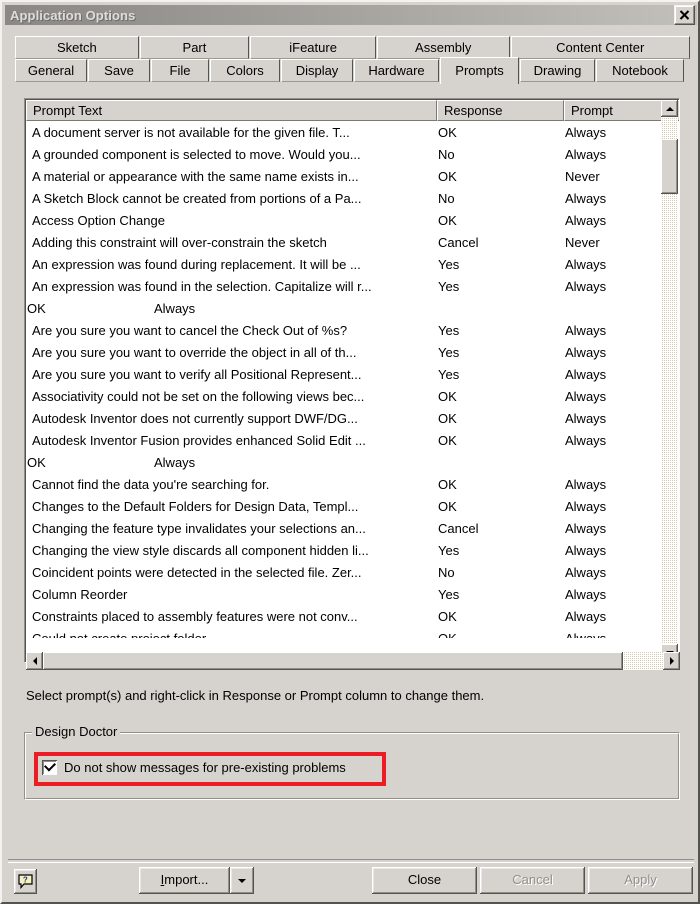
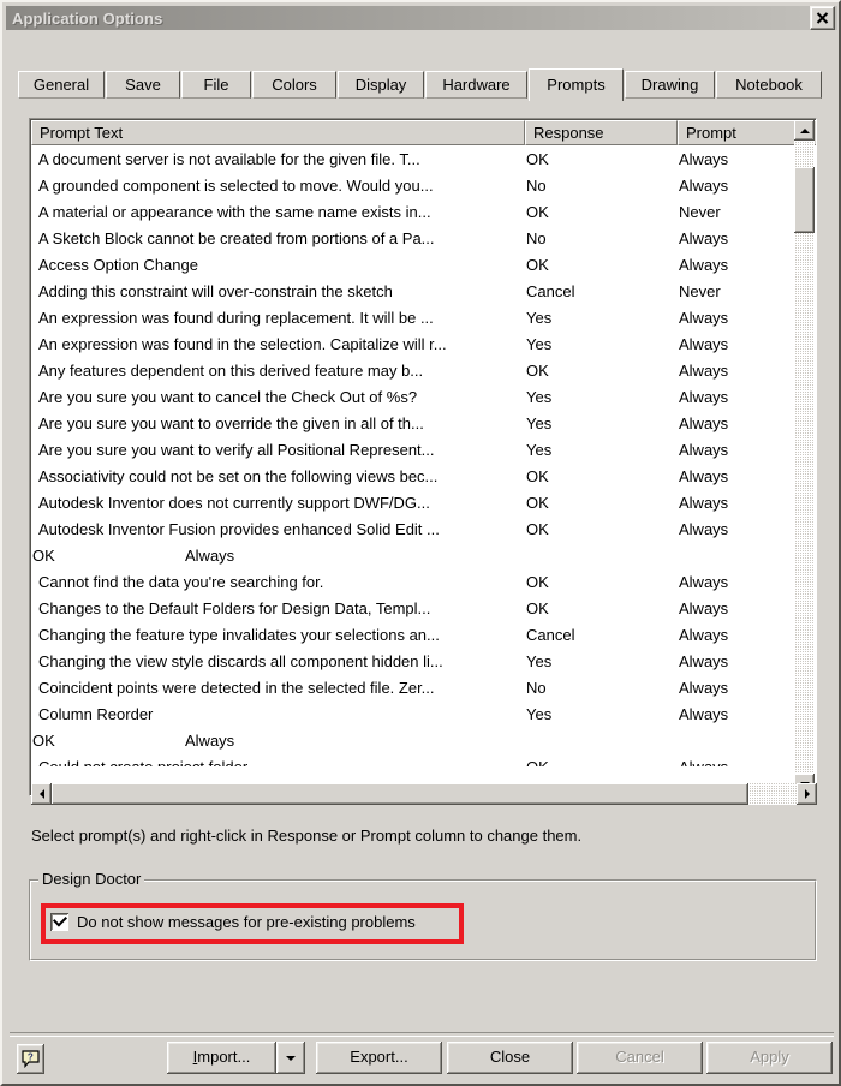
  Application Options
- Sketch
- Part
- iFeature
- Assembly
- Content Center
  General
  Save
  File
  Colors
  Display
  Hardware
  Prompts
  Drawing
  Notebook
  Prompt Text
  Response
  Prompt
  A document server is not available for the given file. T...
  OK
  Always
  A grounded component is selected to move. Would you...
  No
  Always
  A material or appearance with the same name exists in...
  OK
  Never
  A Sketch Block cannot be created from portions of a Pa...
  No
  Always
  Access Option Change
  OK
  Always
  Adding this constraint will over-constrain the sketch
  Cancel
  Never
  An expression was found during replacement. It will be ...
  Yes
  Always
  An expression was found in the selection. Capitalize will r...
  Yes
  Always
+ Any features dependent on this derived feature may b...
  OK
  Always
  Are you sure you want to cancel the Check Out of %s?
  Yes
  Always
- Are you sure you want to override the object in all of th...
+ Are you sure you want to override the given in all of th...
  Yes
  Always
  Are you sure you want to verify all Positional Represent...
  Yes
  Always
  Associativity could not be set on the following views bec...
  OK
  Always
  Autodesk Inventor does not currently support DWF/DG...
  OK
  Always
  Autodesk Inventor Fusion provides enhanced Solid Edit ...
  OK
  Always
  OK
  Always
  Cannot find the data you're searching for.
  OK
  Always
  Changes to the Default Folders for Design Data, Templ...
  OK
  Always
  Changing the feature type invalidates your selections an...
  Cancel
  Always
  Changing the view style discards all component hidden li...
  Yes
  Always
  Coincident points were detected in the selected file. Zer...
  No
  Always
  Column Reorder
  Yes
  Always
- Constraints placed to assembly features were not conv...
  OK
  Always
  Select prompt(s) and right-click in Response or Prompt column to change them.
  Design Doctor
  Do not show messages for pre-existing problems
  ?
  Import...
+ Export...
  Close
  Cancel
  Apply
